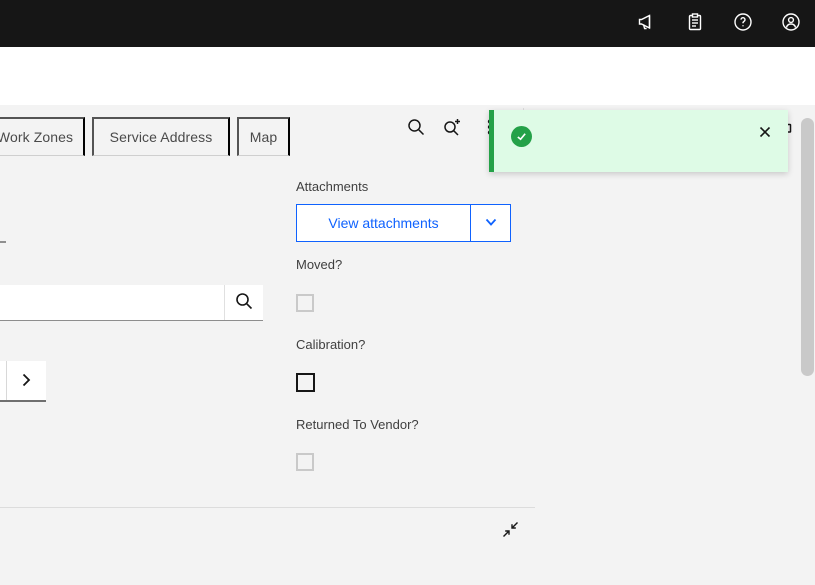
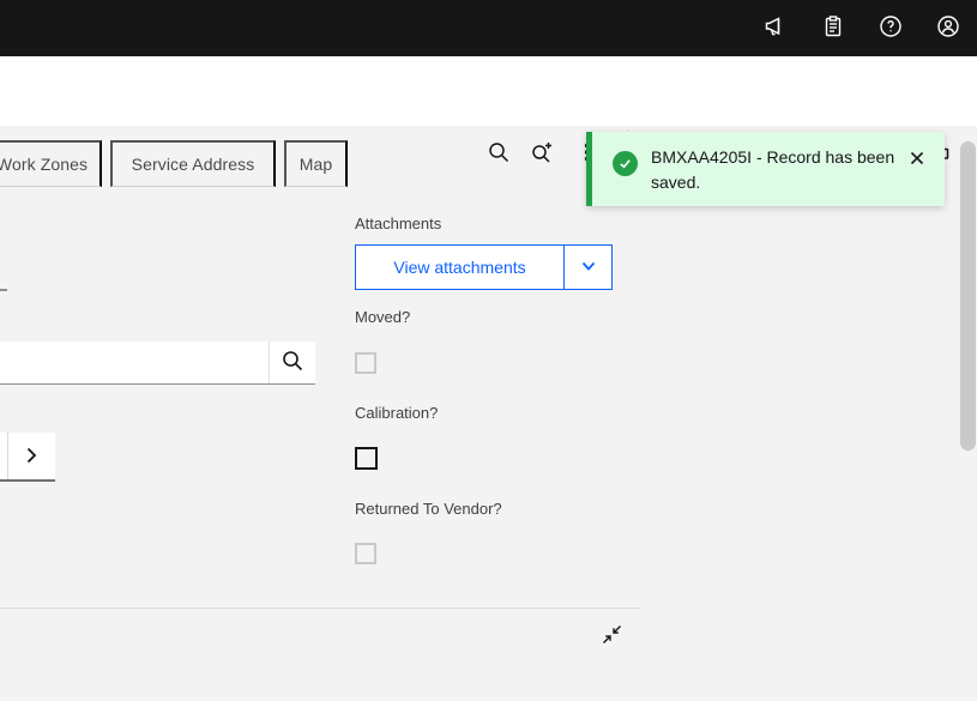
  Work Zones
  Service Address
  Map
+ BMXAA4205I - Record has been saved.
  Attachments
  View attachments
  Moved?
  Calibration?
  Returned To Vendor?
